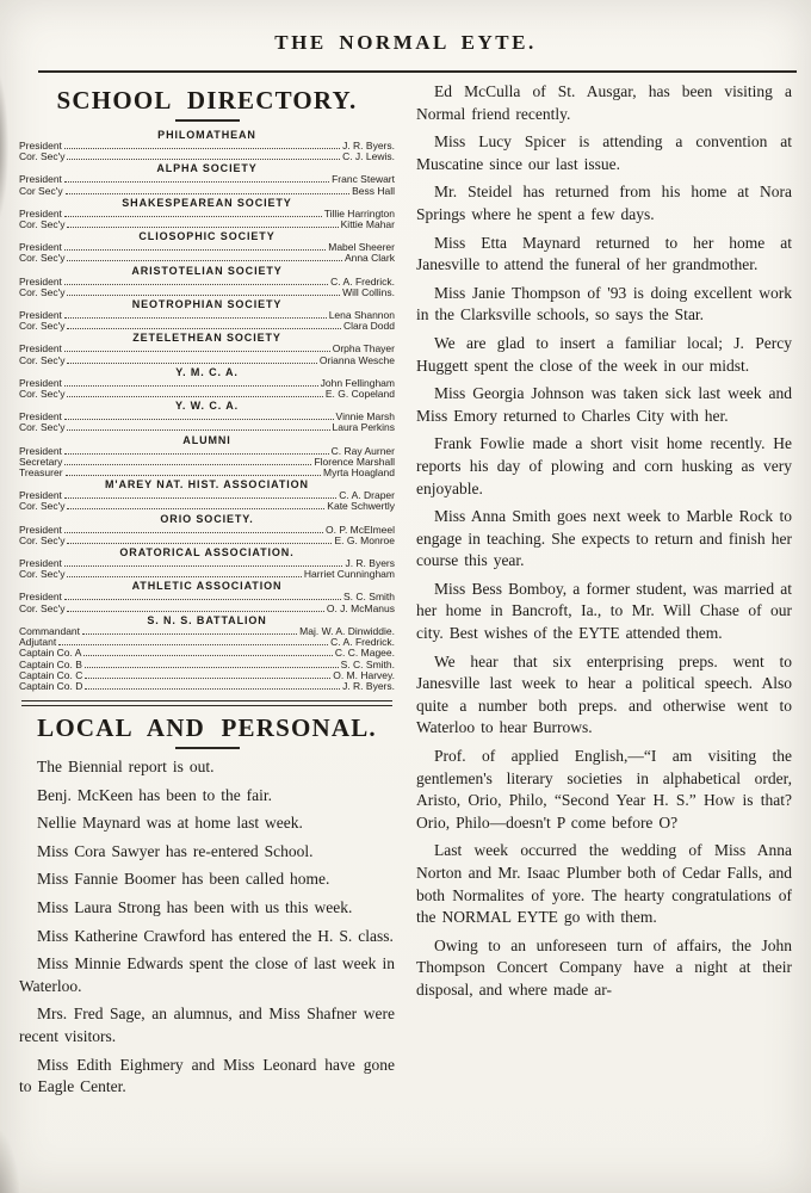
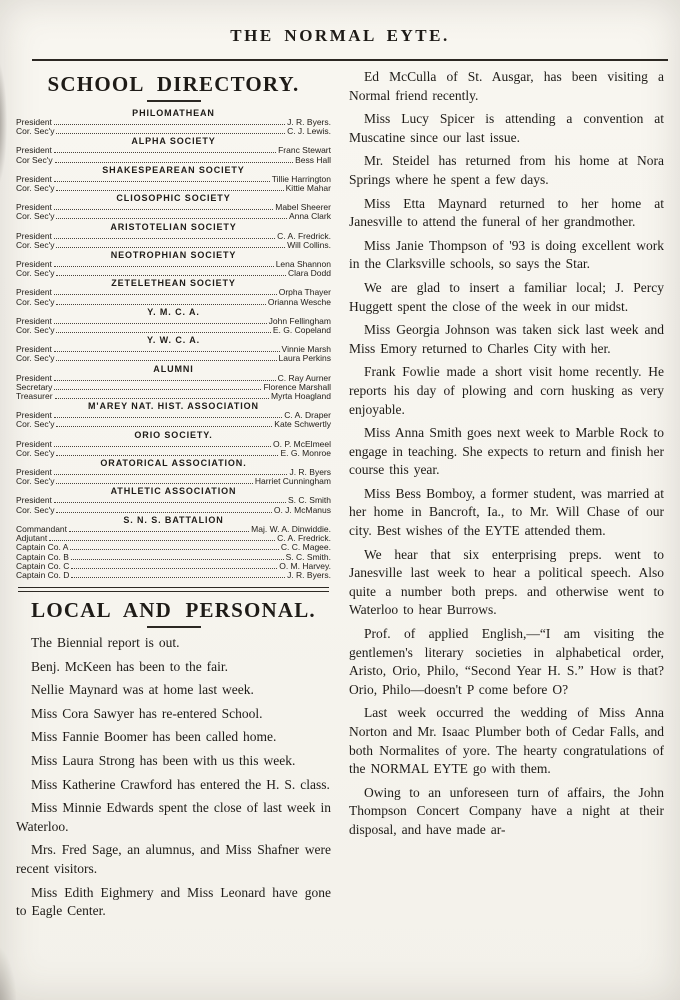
  THE NORMAL EYTE.
  SCHOOL DIRECTORY.
  PHILOMATHEAN
  President
  J. R. Byers.
  Cor. Sec'y
  C. J. Lewis.
  ALPHA SOCIETY
  President
  Franc Stewart
  Cor Sec'y
  Bess Hall
  SHAKESPEAREAN SOCIETY
  President
  Tillie Harrington
  Cor. Sec'y
  Kittie Mahar
  CLIOSOPHIC SOCIETY
  President
  Mabel Sheerer
  Cor. Sec'y
  Anna Clark
  ARISTOTELIAN SOCIETY
  President
  C. A. Fredrick.
  Cor. Sec'y
  Will Collins.
  NEOTROPHIAN SOCIETY
  President
  Lena Shannon
  Cor. Sec'y
  Clara Dodd
  ZETELETHEAN SOCIETY
  President
  Orpha Thayer
  Cor. Sec'y
  Orianna Wesche
  Y. M. C. A.
  President
  John Fellingham
  Cor. Sec'y
  E. G. Copeland
  Y. W. C. A.
  President
  Vinnie Marsh
  Cor. Sec'y
  Laura Perkins
  ALUMNI
  President
  C. Ray Aurner
  Secretary
  Florence Marshall
  Treasurer
  Myrta Hoagland
  M'AREY NAT. HIST. ASSOCIATION
  President
  C. A. Draper
  Cor. Sec'y
  Kate Schwertly
  ORIO SOCIETY.
  President
  O. P. McElmeel
  Cor. Sec'y
  E. G. Monroe
  ORATORICAL ASSOCIATION.
  President
  J. R. Byers
  Cor. Sec'y
  Harriet Cunningham
  ATHLETIC ASSOCIATION
  President
  S. C. Smith
  Cor. Sec'y
  O. J. McManus
  S. N. S. BATTALION
  Commandant
  Maj. W. A. Dinwiddie.
  Adjutant
  C. A. Fredrick.
  Captain Co. A
  C. C. Magee.
  Captain Co. B
  S. C. Smith.
  Captain Co. C
  O. M. Harvey.
  Captain Co. D
  J. R. Byers.
  LOCAL AND PERSONAL.
  The Biennial report is out.
  Benj. McKeen has been to the fair.
  Nellie Maynard was at home last week.
  Miss Cora Sawyer has re-entered School.
  Miss Fannie Boomer has been called home.
  Miss Laura Strong has been with us this week.
  Miss Katherine Crawford has entered the H. S. class.
  Miss Minnie Edwards spent the close of last week in Waterloo.
  Mrs. Fred Sage, an alumnus, and Miss Shafner were recent visitors.
  Miss Edith Eighmery and Miss Leonard have gone to Eagle Center.
  Ed McCulla of St. Ausgar, has been visiting a Normal friend recently.
  Miss Lucy Spicer is attending a convention at Muscatine since our last issue.
  Mr. Steidel has returned from his home at Nora Springs where he spent a few days.
  Miss Etta Maynard returned to her home at Janesville to attend the funeral of her grandmother.
  Miss Janie Thompson of '93 is doing excellent work in the Clarksville schools, so says the Star.
  We are glad to insert a familiar local; J. Percy Huggett spent the close of the week in our midst.
  Miss Georgia Johnson was taken sick last week and Miss Emory returned to Charles City with her.
  Frank Fowlie made a short visit home recently. He reports his day of plowing and corn husking as very enjoyable.
  Miss Anna Smith goes next week to Marble Rock to engage in teaching. She expects to return and finish her course this year.
  Miss Bess Bomboy, a former student, was married at her home in Bancroft, Ia., to Mr. Will Chase of our city. Best wishes of the EYTE attended them.
  We hear that six enterprising preps. went to Janesville last week to hear a political speech. Also quite a number both preps. and otherwise went to Waterloo to hear Burrows.
  Prof. of applied English,—“I am visiting the gentlemen's literary societies in alphabetical order, Aristo, Orio, Philo, “Second Year H. S.” How is that? Orio, Philo—doesn't P come before O?
  Last week occurred the wedding of Miss Anna Norton and Mr. Isaac Plumber both of Cedar Falls, and both Normalites of yore. The hearty congratulations of the NORMAL EYTE go with them.
- Owing to an unforeseen turn of affairs, the John Thompson Concert Company have a night at their disposal, and where made ar-
+ Owing to an unforeseen turn of affairs, the John Thompson Concert Company have a night at their disposal, and have made ar-
